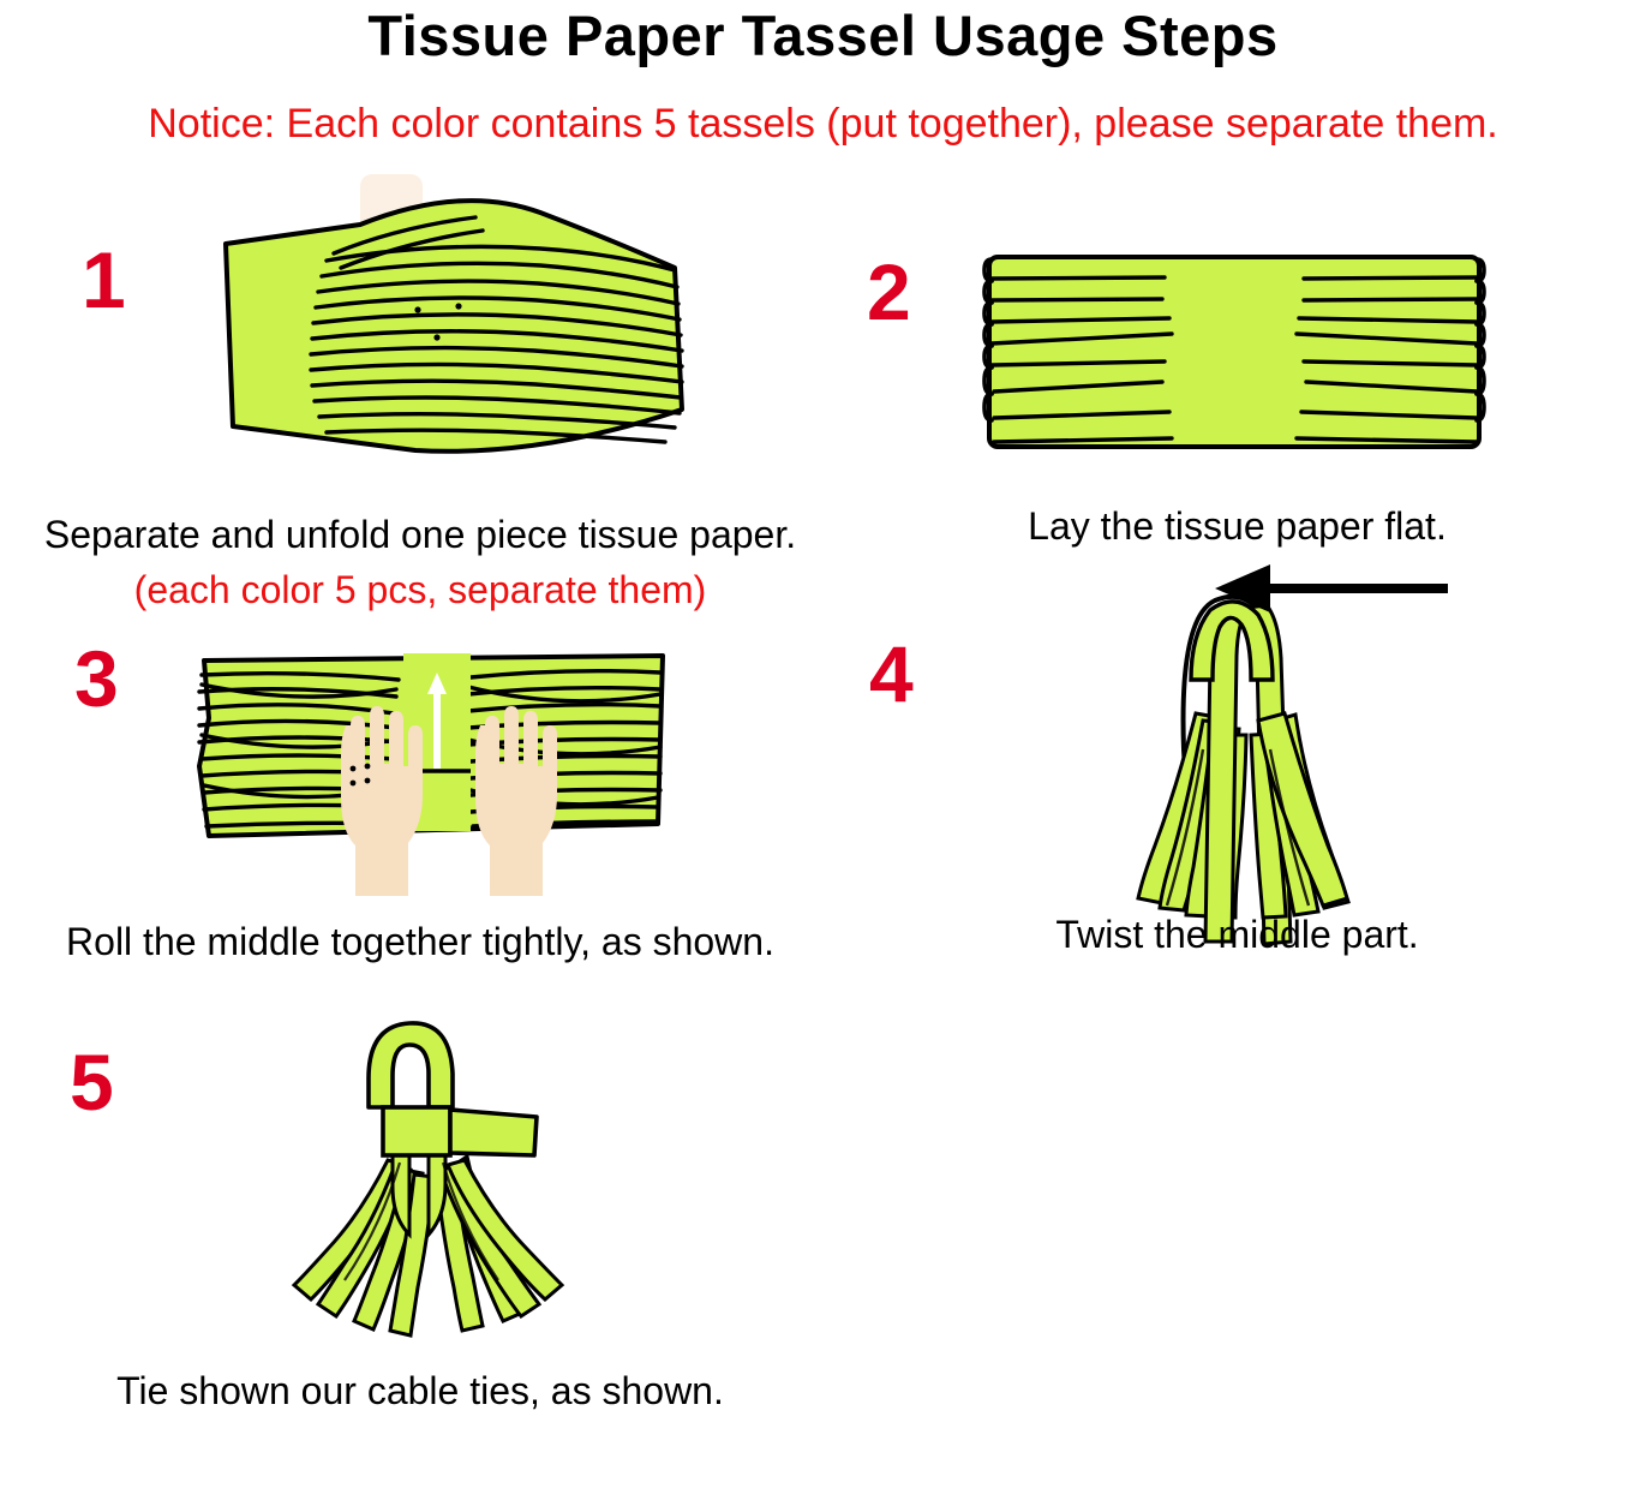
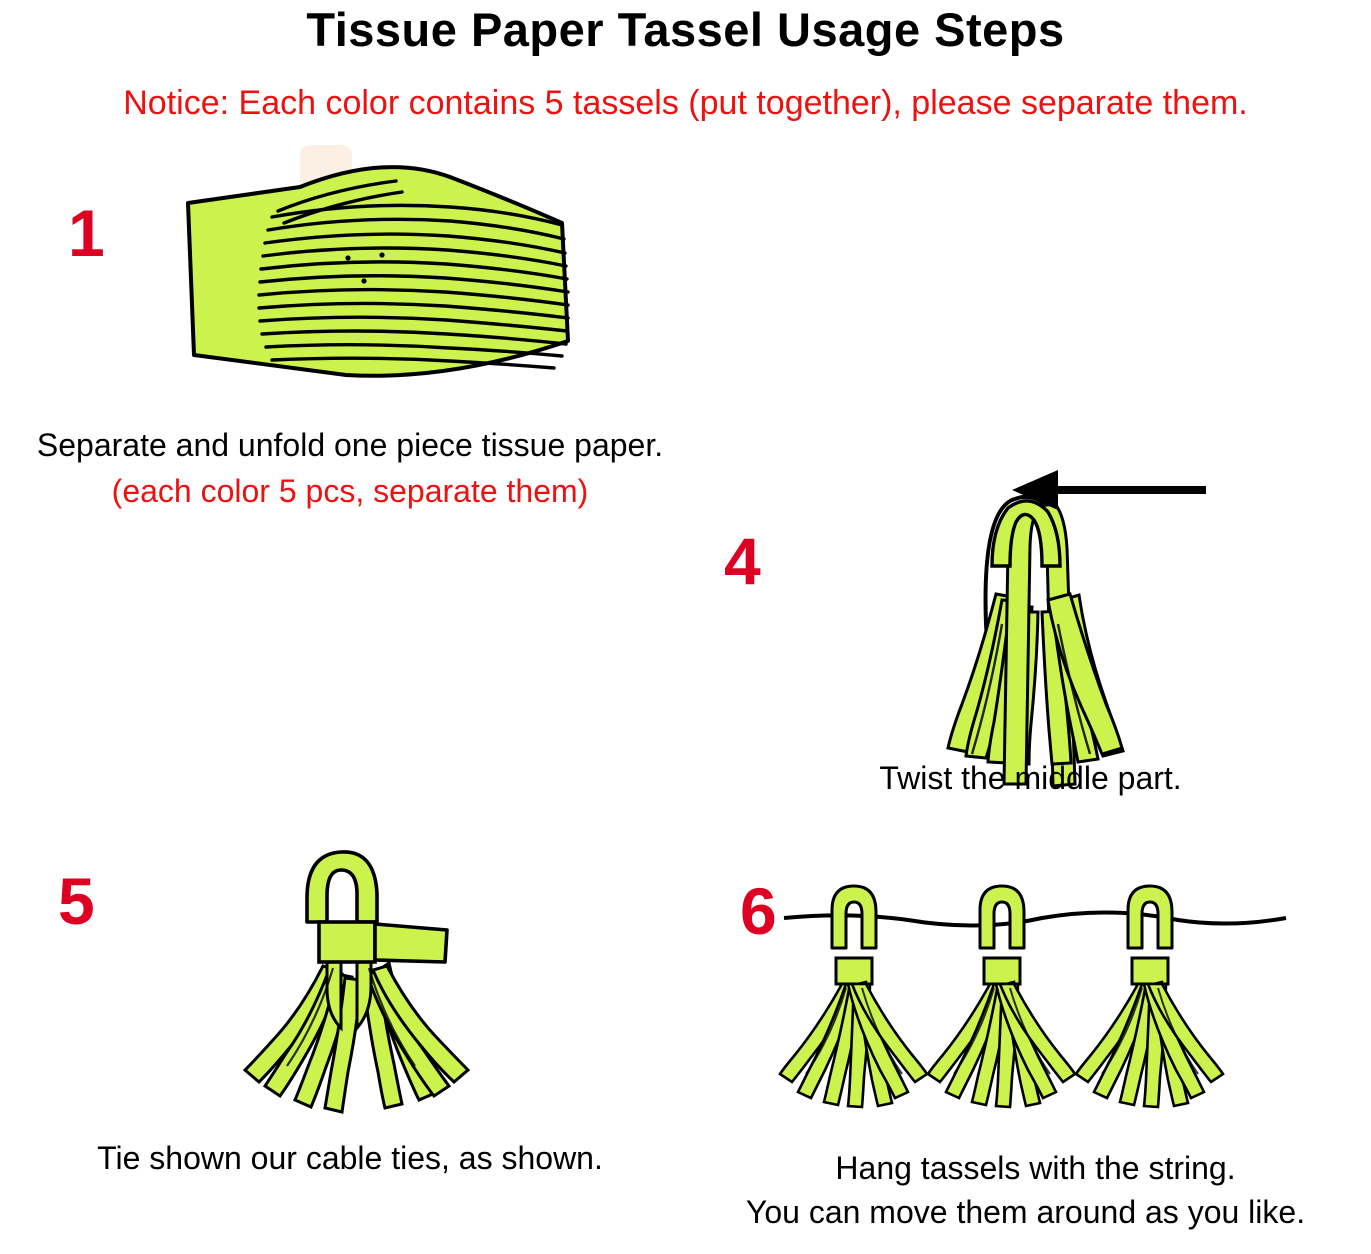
  Tissue Paper Tassel Usage Steps
  Notice: Each color contains 5 tassels (put together), please separate them.
  1
  Separate and unfold one piece tissue paper.
  (each color 5 pcs, separate them)
- 2
- Lay the tissue paper flat.
- 3
- Roll the middle together tightly, as shown.
  4
  Twist the middle part.
  5
  Tie shown our cable ties, as shown.
+ 6
+ Hang tassels with the string.
+ You can move them around as you like.
